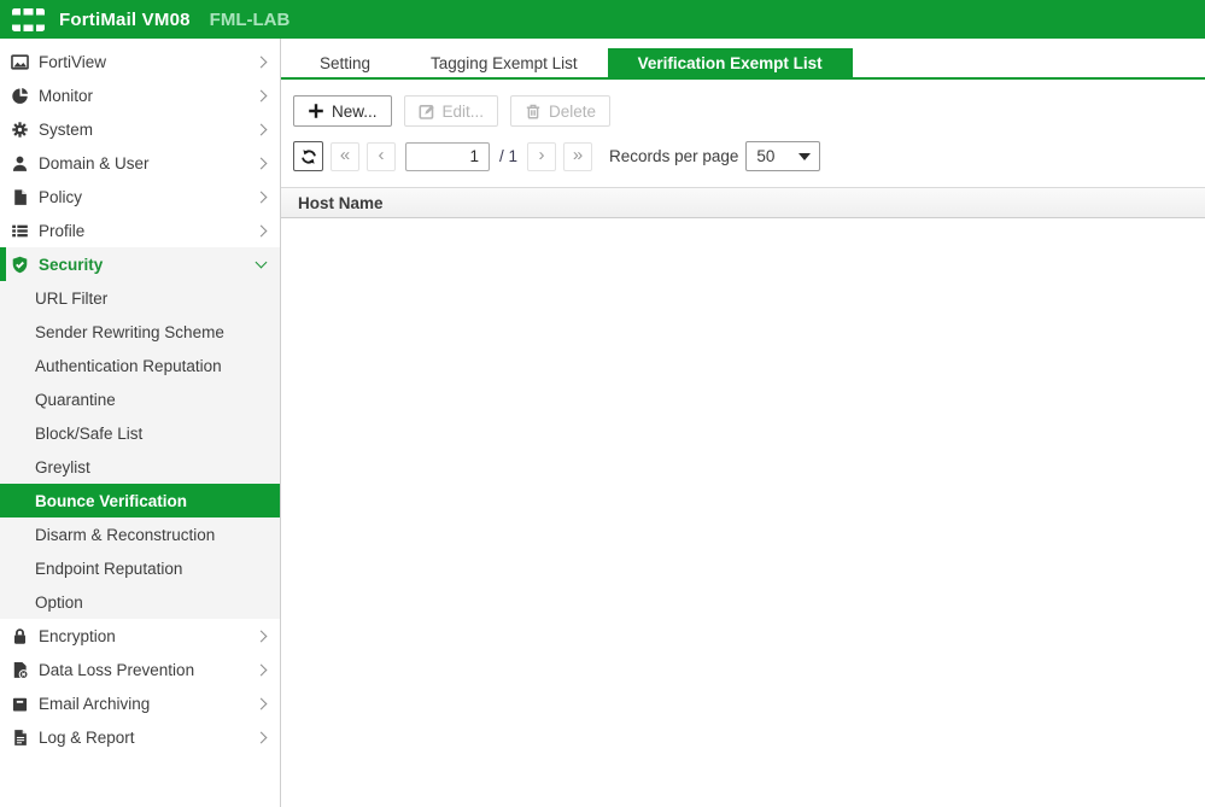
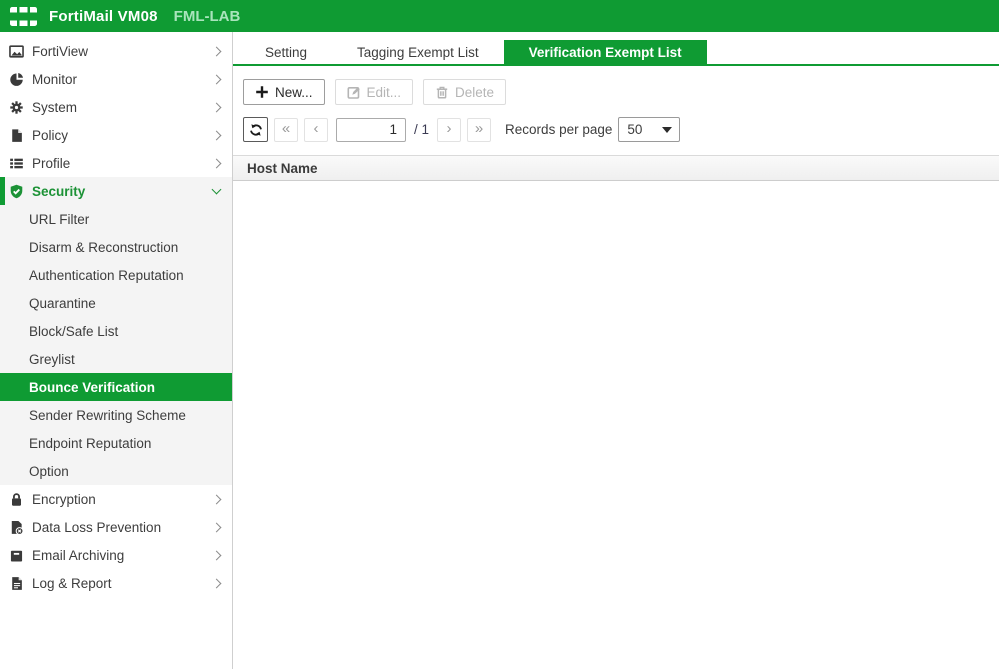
  FortiMail VM08
  FML-LAB
  FortiView
  Monitor
  System
- Domain & User
  Policy
  Profile
  Security
  URL Filter
- Sender Rewriting Scheme
+ Disarm & Reconstruction
  Authentication Reputation
  Quarantine
  Block/Safe List
  Greylist
  Bounce Verification
- Disarm & Reconstruction
+ Sender Rewriting Scheme
  Endpoint Reputation
  Option
  Encryption
  Data Loss Prevention
  Email Archiving
  Log & Report
  Setting
  Tagging Exempt List
  Verification Exempt List
  New...
  Edit...
  Delete
  «
  ‹
  1
  / 1
  ›
  »
  Records per page
  50
  Host Name
